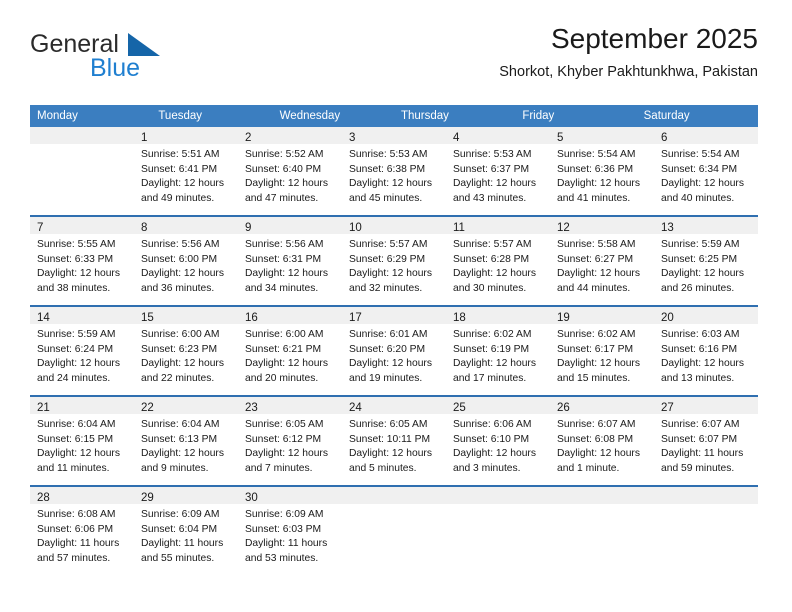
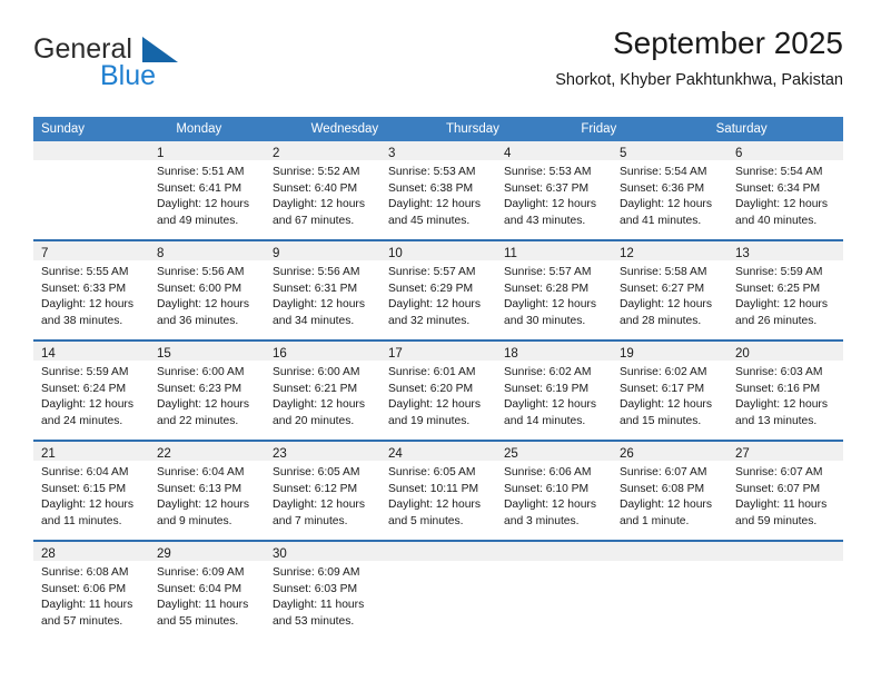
  General
  Blue
  September 2025
  Shorkot, Khyber Pakhtunkhwa, Pakistan
+ Sunday
  Monday
- Tuesday
  Wednesday
  Thursday
  Friday
  Saturday
  1
  Sunrise: 5:51 AM
  Sunset: 6:41 PM
  Daylight: 12 hours
  and 49 minutes.
  2
  Sunrise: 5:52 AM
  Sunset: 6:40 PM
  Daylight: 12 hours
- and 47 minutes.
+ and 67 minutes.
  3
  Sunrise: 5:53 AM
  Sunset: 6:38 PM
  Daylight: 12 hours
  and 45 minutes.
  4
  Sunrise: 5:53 AM
  Sunset: 6:37 PM
  Daylight: 12 hours
  and 43 minutes.
  5
  Sunrise: 5:54 AM
  Sunset: 6:36 PM
  Daylight: 12 hours
  and 41 minutes.
  6
  Sunrise: 5:54 AM
  Sunset: 6:34 PM
  Daylight: 12 hours
  and 40 minutes.
  7
  Sunrise: 5:55 AM
  Sunset: 6:33 PM
  Daylight: 12 hours
  and 38 minutes.
  8
  Sunrise: 5:56 AM
  Sunset: 6:00 PM
  Daylight: 12 hours
  and 36 minutes.
  9
  Sunrise: 5:56 AM
  Sunset: 6:31 PM
  Daylight: 12 hours
  and 34 minutes.
  10
  Sunrise: 5:57 AM
  Sunset: 6:29 PM
  Daylight: 12 hours
  and 32 minutes.
  11
  Sunrise: 5:57 AM
  Sunset: 6:28 PM
  Daylight: 12 hours
  and 30 minutes.
  12
  Sunrise: 5:58 AM
  Sunset: 6:27 PM
  Daylight: 12 hours
- and 44 minutes.
+ and 28 minutes.
  13
  Sunrise: 5:59 AM
  Sunset: 6:25 PM
  Daylight: 12 hours
  and 26 minutes.
  14
  Sunrise: 5:59 AM
  Sunset: 6:24 PM
  Daylight: 12 hours
  and 24 minutes.
  15
  Sunrise: 6:00 AM
  Sunset: 6:23 PM
  Daylight: 12 hours
  and 22 minutes.
  16
  Sunrise: 6:00 AM
  Sunset: 6:21 PM
  Daylight: 12 hours
  and 20 minutes.
  17
  Sunrise: 6:01 AM
  Sunset: 6:20 PM
  Daylight: 12 hours
  and 19 minutes.
  18
  Sunrise: 6:02 AM
  Sunset: 6:19 PM
  Daylight: 12 hours
- and 17 minutes.
+ and 14 minutes.
  19
  Sunrise: 6:02 AM
  Sunset: 6:17 PM
  Daylight: 12 hours
  and 15 minutes.
  20
  Sunrise: 6:03 AM
  Sunset: 6:16 PM
  Daylight: 12 hours
  and 13 minutes.
  21
  Sunrise: 6:04 AM
  Sunset: 6:15 PM
  Daylight: 12 hours
  and 11 minutes.
  22
  Sunrise: 6:04 AM
  Sunset: 6:13 PM
  Daylight: 12 hours
  and 9 minutes.
  23
  Sunrise: 6:05 AM
  Sunset: 6:12 PM
  Daylight: 12 hours
  and 7 minutes.
  24
  Sunrise: 6:05 AM
  Sunset: 10:11 PM
  Daylight: 12 hours
  and 5 minutes.
  25
  Sunrise: 6:06 AM
  Sunset: 6:10 PM
  Daylight: 12 hours
  and 3 minutes.
  26
  Sunrise: 6:07 AM
  Sunset: 6:08 PM
  Daylight: 12 hours
  and 1 minute.
  27
  Sunrise: 6:07 AM
  Sunset: 6:07 PM
  Daylight: 11 hours
  and 59 minutes.
  28
  Sunrise: 6:08 AM
  Sunset: 6:06 PM
  Daylight: 11 hours
  and 57 minutes.
  29
  Sunrise: 6:09 AM
  Sunset: 6:04 PM
  Daylight: 11 hours
  and 55 minutes.
  30
  Sunrise: 6:09 AM
  Sunset: 6:03 PM
  Daylight: 11 hours
  and 53 minutes.
